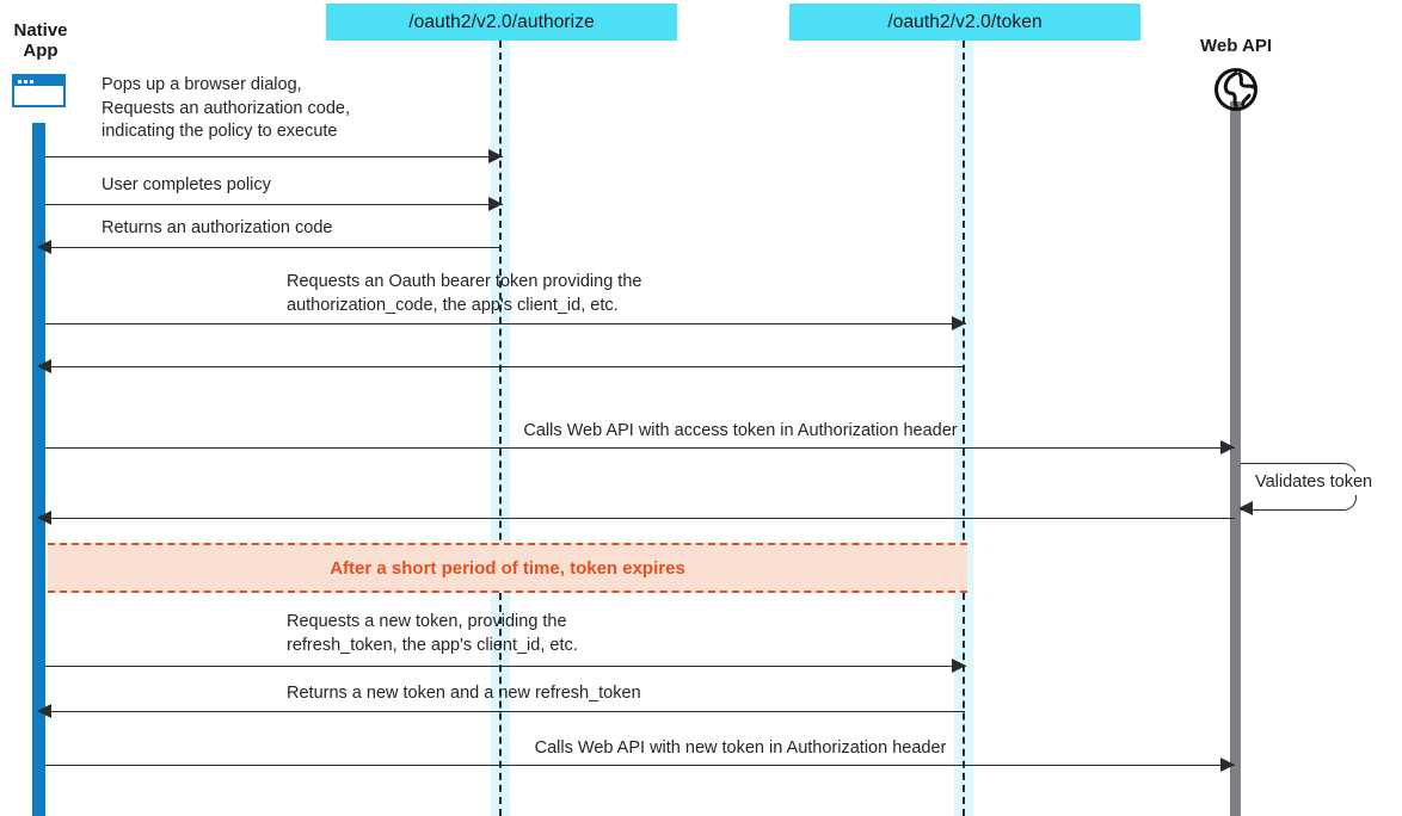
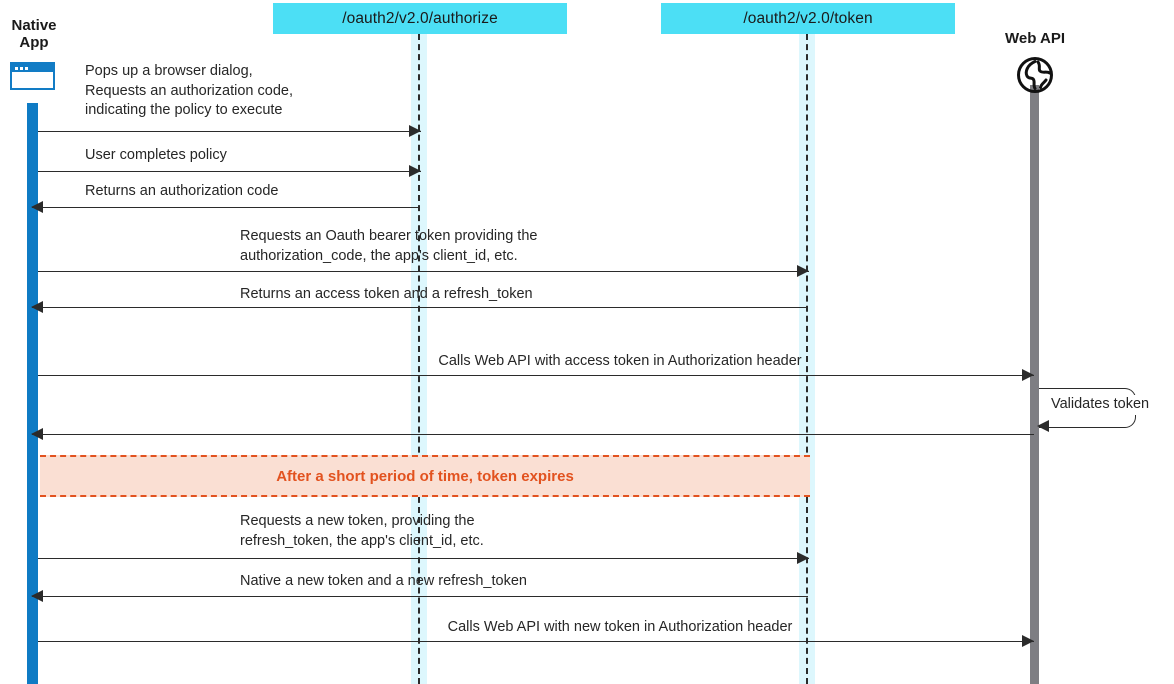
  Native
  App
  /oauth2/v2.0/authorize
  /oauth2/v2.0/token
  Web API
  Pops up a browser dialog,
  Requests an authorization code,
  indicating the policy to execute
  User completes policy
  Returns an authorization code
  Requests an Oauth bearer token providing the
  authorization_code, the app's client_id, etc.
+ Returns an access token and a refresh_token
  Calls Web API with access token in Authorization header
  Validates token
  After a short period of time, token expires
  Requests a new token, providing the
  refresh_token, the app's client_id, etc.
- Returns a new token and a new refresh_token
+ Native a new token and a new refresh_token
  Calls Web API with new token in Authorization header
